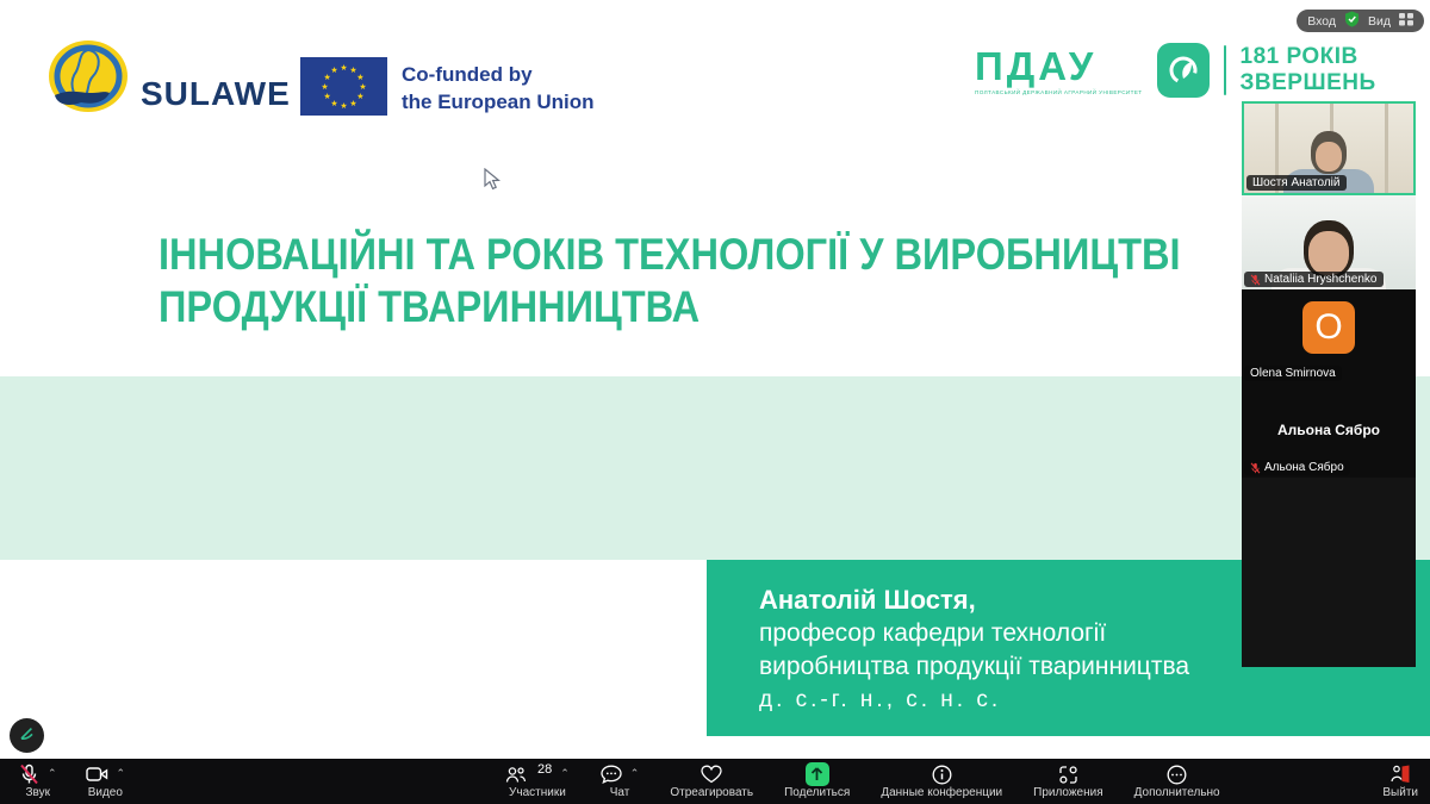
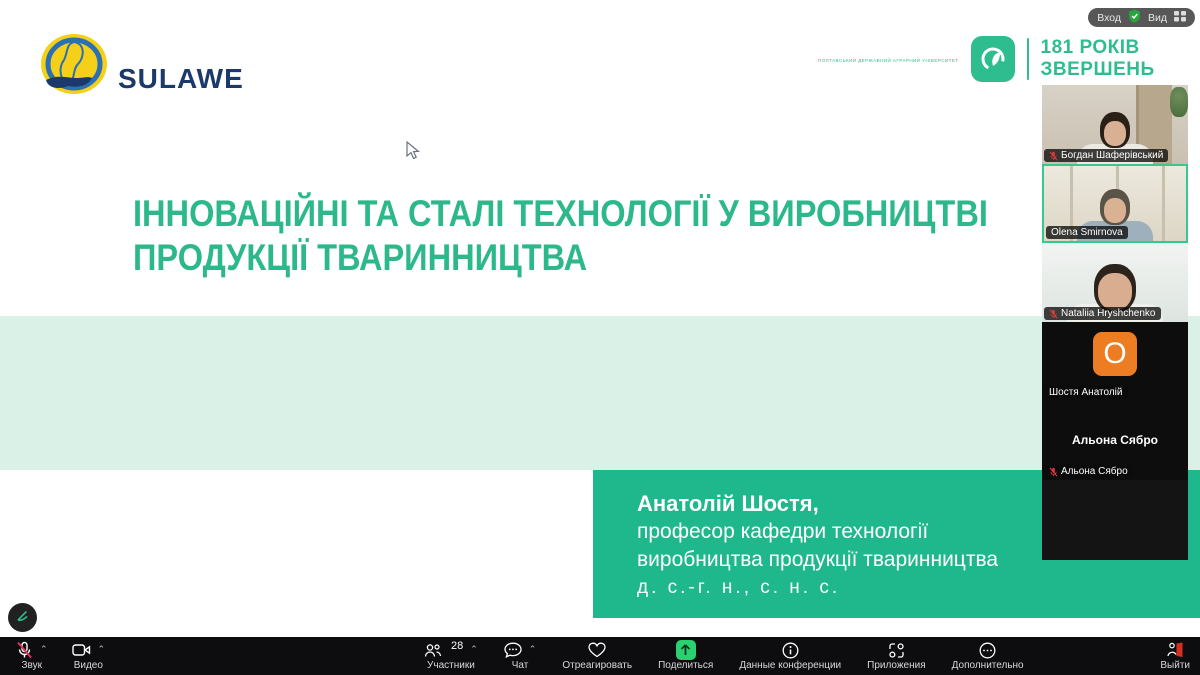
  SULAWE
- Co-funded by
- the European Union
- ПДАУ
  181 РОКІВ
  ЗВЕРШЕНЬ
  Вход
  Вид
- ІННОВАЦІЙНІ ТА РОКІВ ТЕХНОЛОГІЇ У ВИРОБНИЦТВІ
+ ІННОВАЦІЙНІ ТА СТАЛІ ТЕХНОЛОГІЇ У ВИРОБНИЦТВІ
  ПРОДУКЦІЇ ТВАРИННИЦТВА
  Анатолій Шостя,
  професор кафедри технології
  виробництва продукції тваринництва
  д. с.-г. н., с. н. с.
+ Богдан Шаферівський
- Шостя Анатолій
+ Olena Smirnova
  Nataliia Hryshchenko
  O
- Olena Smirnova
+ Шостя Анатолій
  Альона Сябро
  Альона Сябро
  ⌃
  Звук
  ⌃
  Видео
  28
  ⌃
  Участники
  ⌃
  Чат
  Отреагировать
  Поделиться
  Данные конференции
  Приложения
  Дополнительно
  Выйти
